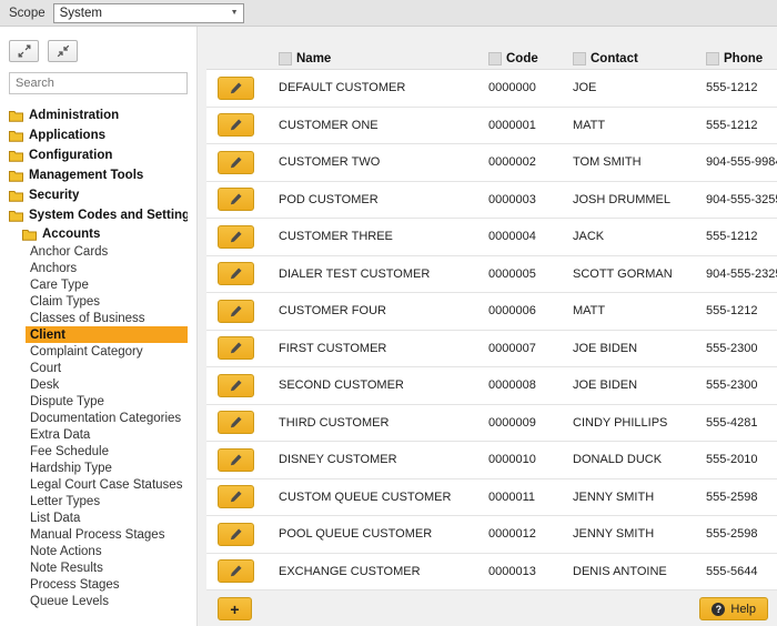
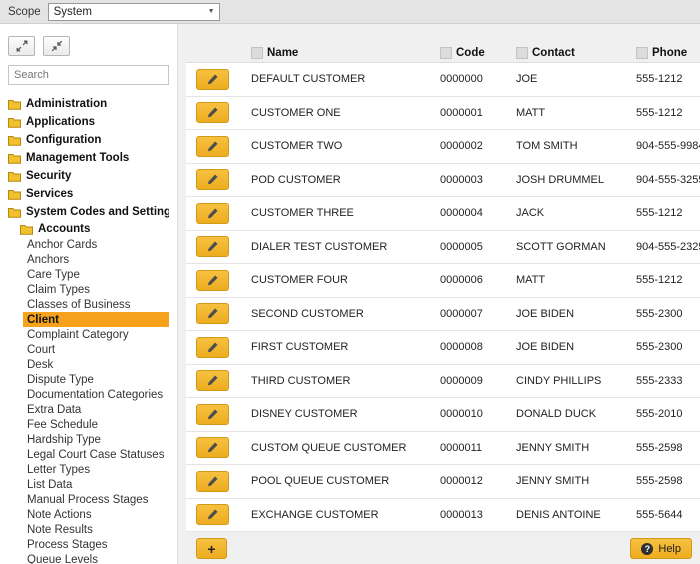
  Scope
  System
  Search
  Administration
  Applications
  Configuration
  Management Tools
  Security
+ Services
  System Codes and Setting
  Accounts
  Anchor Cards
  Anchors
  Care Type
  Claim Types
  Classes of Business
  Client
  Complaint Category
  Court
  Desk
  Dispute Type
  Documentation Categories
  Extra Data
  Fee Schedule
  Hardship Type
  Legal Court Case Statuses
  Letter Types
  List Data
  Manual Process Stages
  Note Actions
  Note Results
  Process Stages
  Queue Levels
  Name
  Code
  Contact
  Phone
  DEFAULT CUSTOMER
  0000000
  JOE
  555-1212
  CUSTOMER ONE
  0000001
  MATT
  555-1212
  CUSTOMER TWO
  0000002
  TOM SMITH
  904-555-998
  POD CUSTOMER
  0000003
  JOSH DRUMMEL
  904-555-325
  CUSTOMER THREE
  0000004
  JACK
  555-1212
  DIALER TEST CUSTOMER
  0000005
  SCOTT GORMAN
  904-555-232
  CUSTOMER FOUR
  0000006
  MATT
  555-1212
- FIRST CUSTOMER
+ SECOND CUSTOMER
  0000007
  JOE BIDEN
  555-2300
- SECOND CUSTOMER
+ FIRST CUSTOMER
  0000008
  JOE BIDEN
  555-2300
  THIRD CUSTOMER
  0000009
  CINDY PHILLIPS
- 555-4281
+ 555-2333
  DISNEY CUSTOMER
  0000010
  DONALD DUCK
  555-2010
  CUSTOM QUEUE CUSTOMER
  0000011
  JENNY SMITH
  555-2598
  POOL QUEUE CUSTOMER
  0000012
  JENNY SMITH
  555-2598
  EXCHANGE CUSTOMER
  0000013
  DENIS ANTOINE
  555-5644
  +
  ?
  Help
